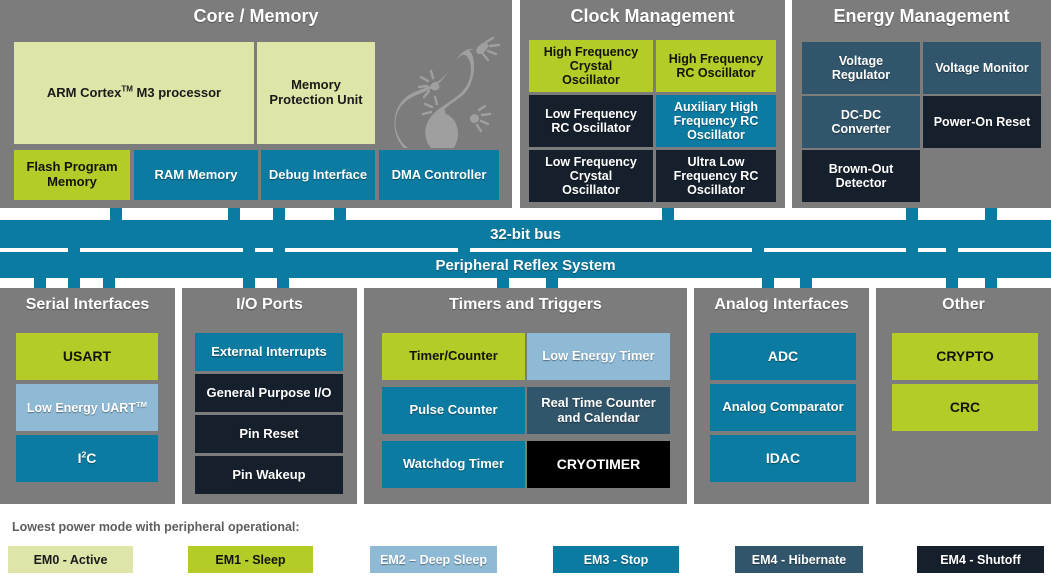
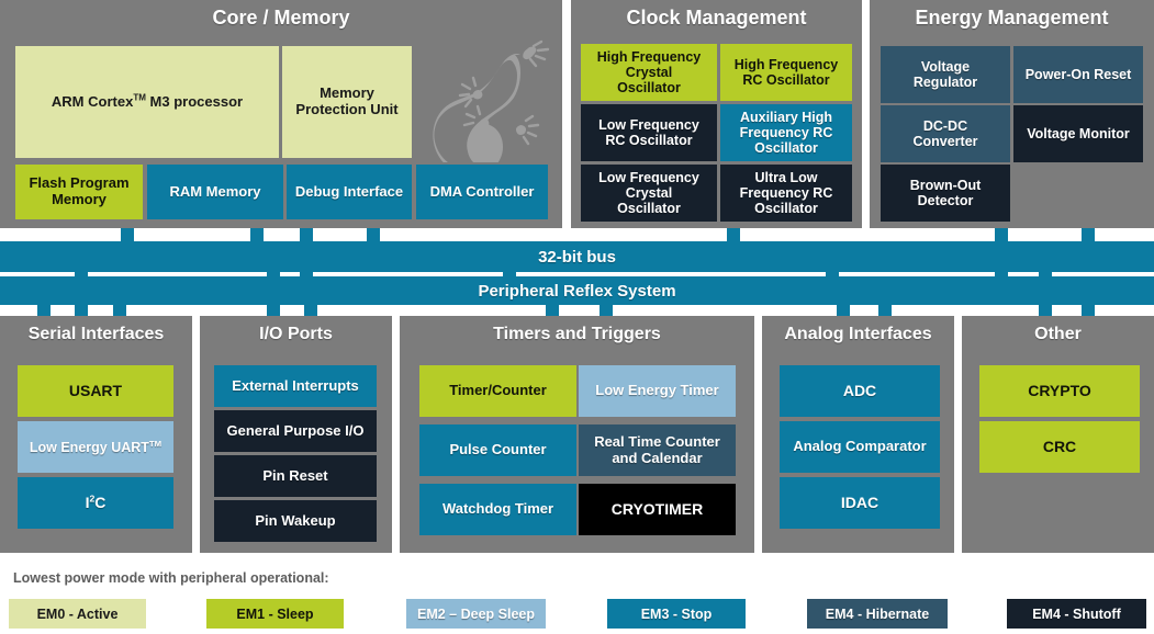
  Core / Memory
  ARM CortexTM M3 processor
  Memory
  Protection Unit
  Flash Program
  Memory
  RAM Memory
  Debug Interface
  DMA Controller
  Clock Management
  High Frequency
  Crystal
  Oscillator
  High Frequency
  RC Oscillator
  Low Frequency
  RC Oscillator
  Auxiliary High
  Frequency RC
  Oscillator
  Low Frequency
  Crystal
  Oscillator
  Ultra Low
  Frequency RC
  Oscillator
  Energy Management
  Voltage
  Regulator
- Voltage Monitor
+ Power-On Reset
  DC-DC
  Converter
- Power-On Reset
+ Voltage Monitor
  Brown-Out
  Detector
  32-bit bus
  Peripheral Reflex System
  Serial Interfaces
  USART
  Low Energy UARTTM
  I2C
  I/O Ports
  External Interrupts
  General Purpose I/O
  Pin Reset
  Pin Wakeup
  Timers and Triggers
  Timer/Counter
  Low Energy Timer
  Pulse Counter
  Real Time Counter
  and Calendar
  Watchdog Timer
  CRYOTIMER
  Analog Interfaces
  ADC
  Analog Comparator
  IDAC
  Other
  CRYPTO
  CRC
  Lowest power mode with peripheral operational:
  EM0 - Active
  EM1 - Sleep
  EM2 – Deep Sleep
  EM3 - Stop
  EM4 - Hibernate
  EM4 - Shutoff
